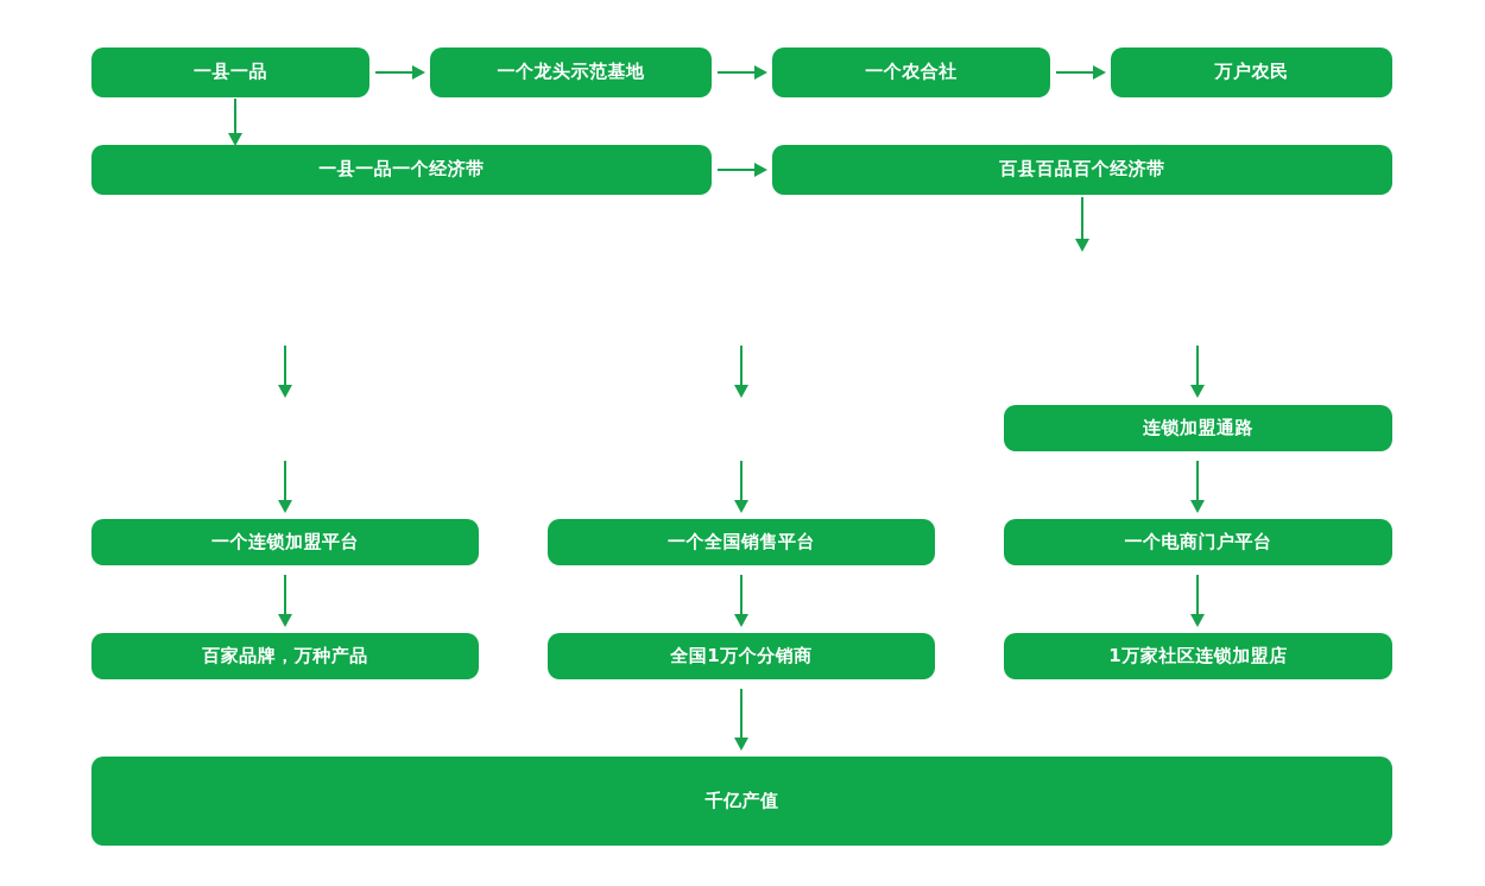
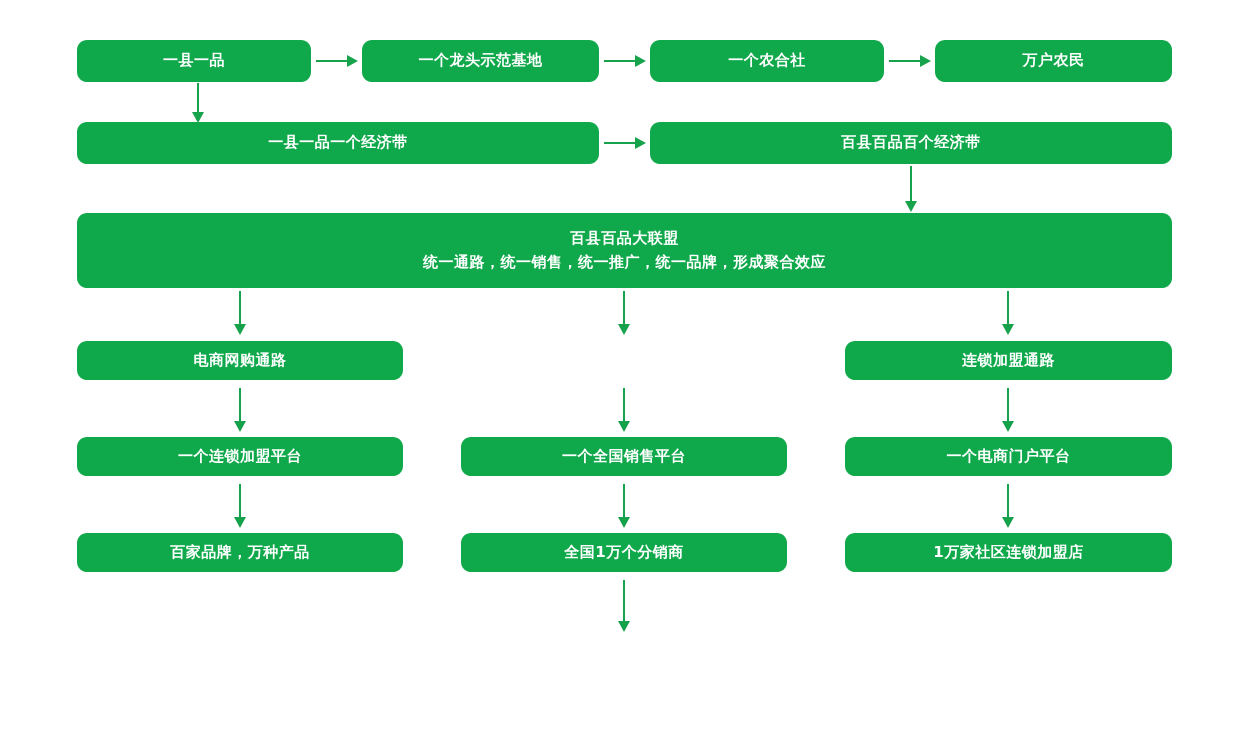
  一县一品
  一个龙头示范基地
  一个农合社
  万户农民
  一县一品一个经济带
  百县百品百个经济带
+ 百县百品大联盟
+ 统一通路，统一销售，统一推广，统一品牌，形成聚合效应
+ 电商网购通路
  连锁加盟通路
  一个连锁加盟平台
  一个全国销售平台
  一个电商门户平台
  百家品牌，万种产品
  全国1万个分销商
  1万家社区连锁加盟店
- 千亿产值
